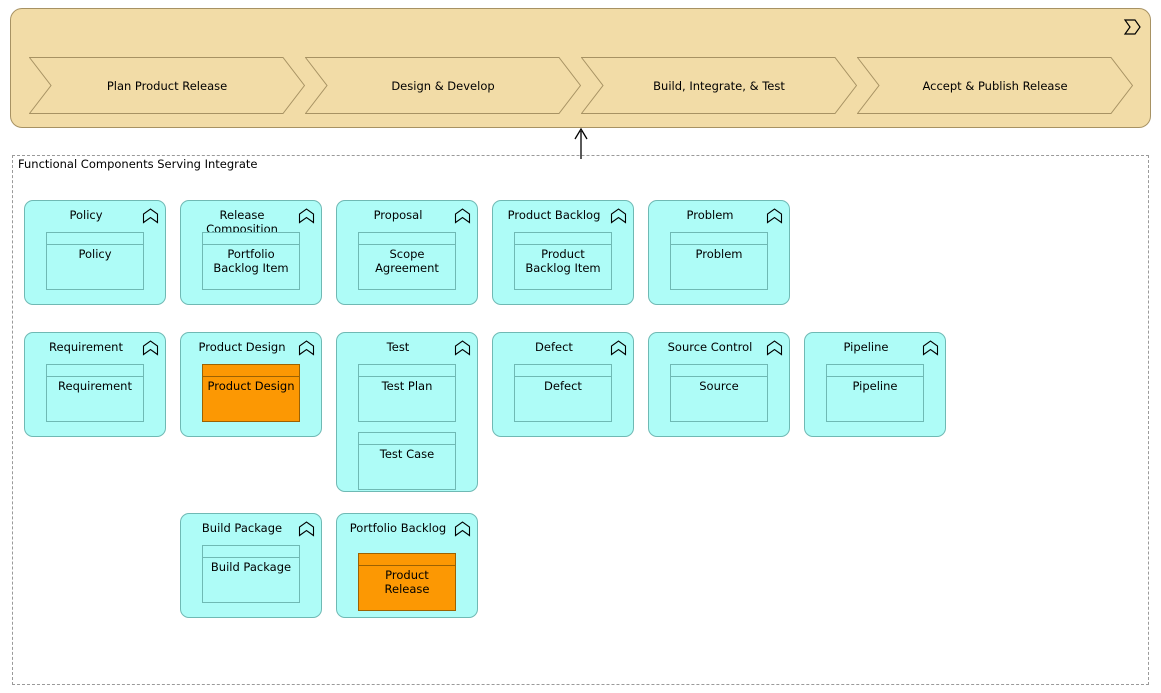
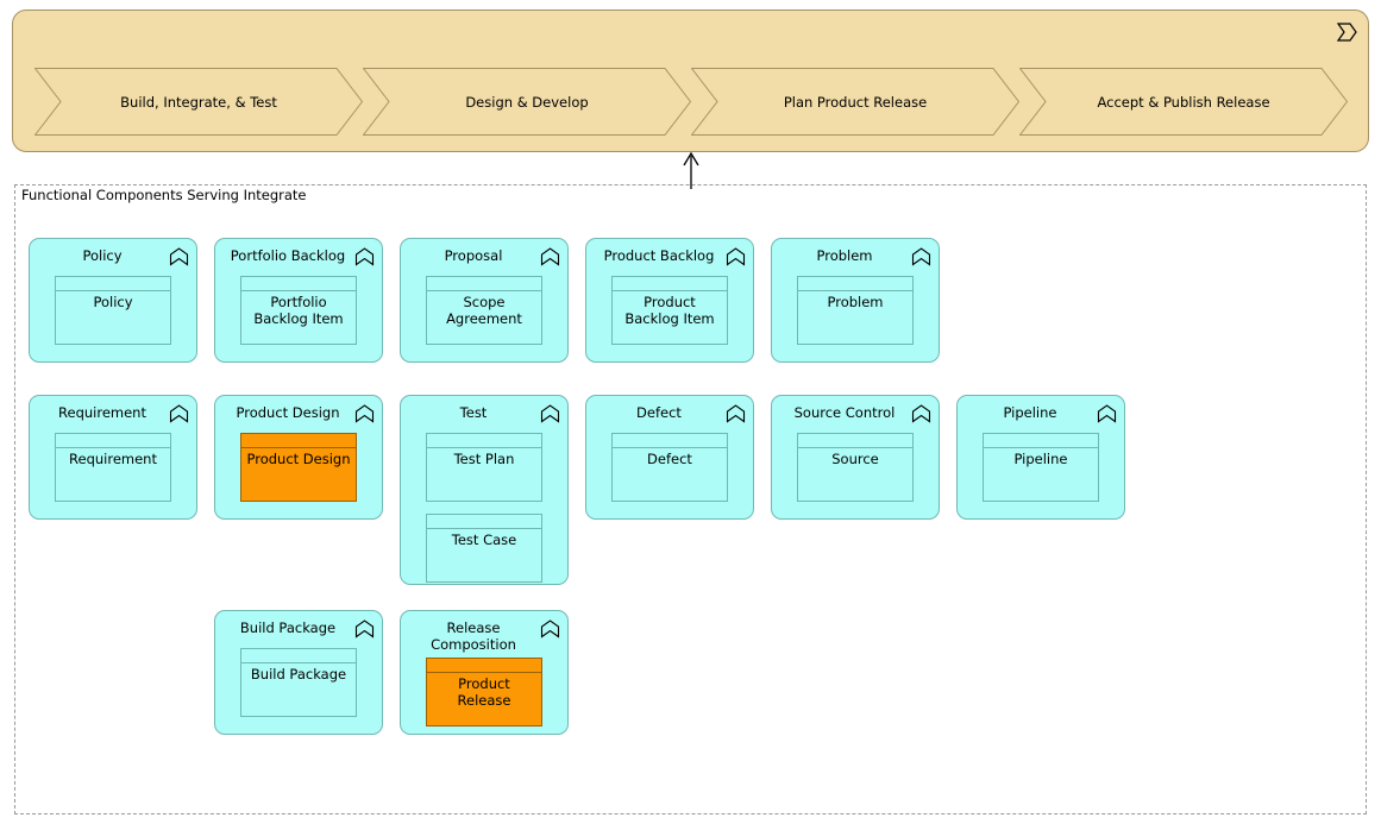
- Plan Product Release
+ Build, Integrate, & Test
  Design & Develop
- Build, Integrate, & Test
+ Plan Product Release
  Accept & Publish Release
  Functional Components Serving Integrate
  Policy
  Policy
- Release Composition
+ Portfolio Backlog
  Portfolio Backlog Item
  Proposal
  Scope Agreement
  Product Backlog
  Product Backlog Item
  Problem
  Problem
  Requirement
  Requirement
  Product Design
  Product Design
  Test
  Test Plan
  Test Case
  Defect
  Defect
  Source Control
  Source
  Pipeline
  Pipeline
  Build Package
  Build Package
- Portfolio Backlog
+ Release Composition
  Product Release
